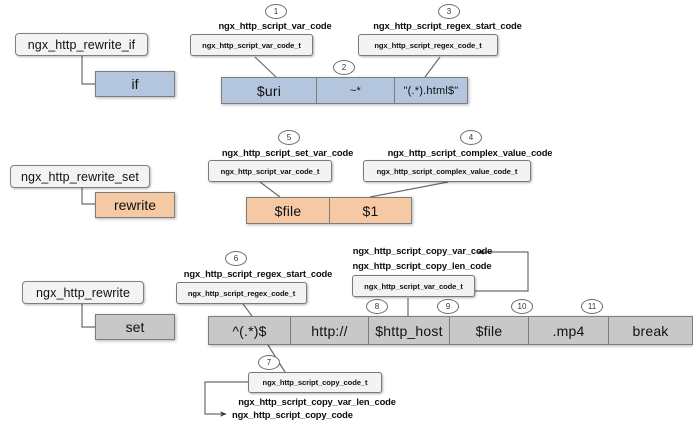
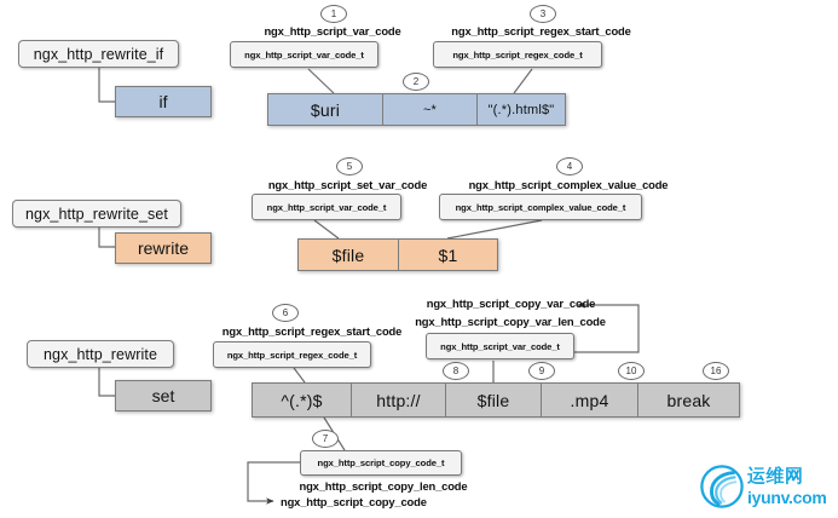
  ngx_http_rewrite_if
  if
  ngx_http_script_var_code
  1
  ngx_http_script_regex_start_code
  3
  ngx_http_script_var_code_t
  ngx_http_script_regex_code_t
  $uri
  ~*
  "(.*).html$"
  2
  ngx_http_rewrite_set
  rewrite
  ngx_http_script_set_var_code
  5
  ngx_http_script_complex_value_code
  4
  ngx_http_script_var_code_t
  ngx_http_script_complex_value_code_t
  $file
  $1
  ngx_http_rewrite
  set
  ngx_http_script_regex_start_code
  6
  ngx_http_script_copy_var_code
- ngx_http_script_copy_len_code
+ ngx_http_script_copy_var_len_code
  ngx_http_script_regex_code_t
  ngx_http_script_var_code_t
  ^(.*)$
  http://
- $http_host
  $file
  .mp4
  break
  8
  9
  10
- 11
+ 16
  7
  ngx_http_script_copy_code_t
- ngx_http_script_copy_var_len_code
+ ngx_http_script_copy_len_code
  ngx_http_script_copy_code
+ 运维网
+ iyunv.com
